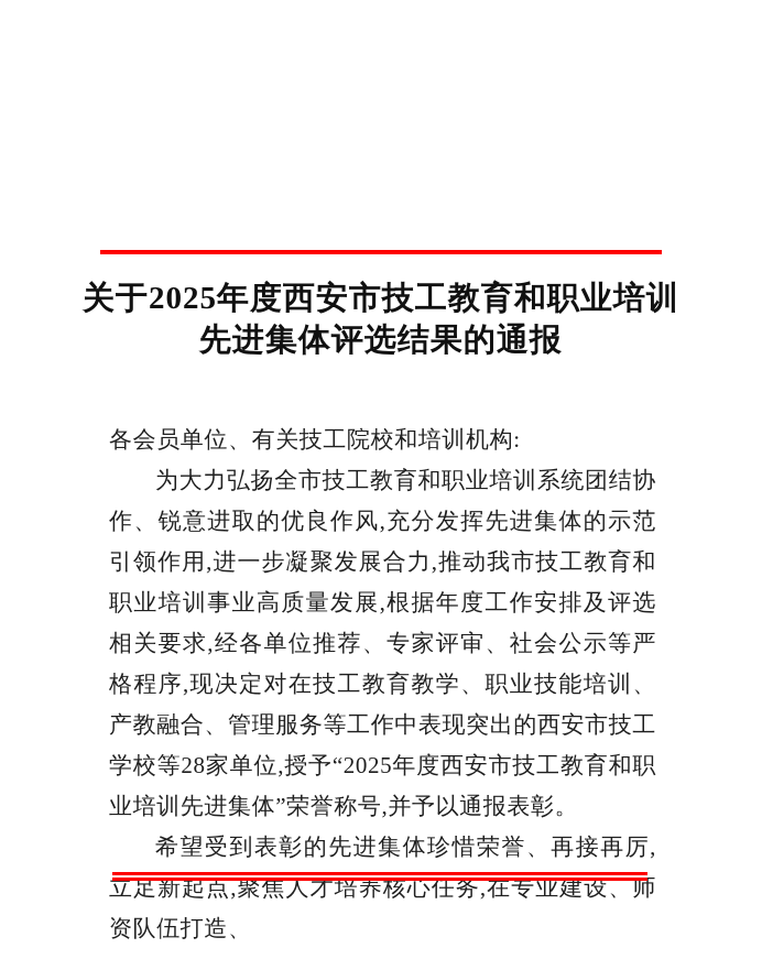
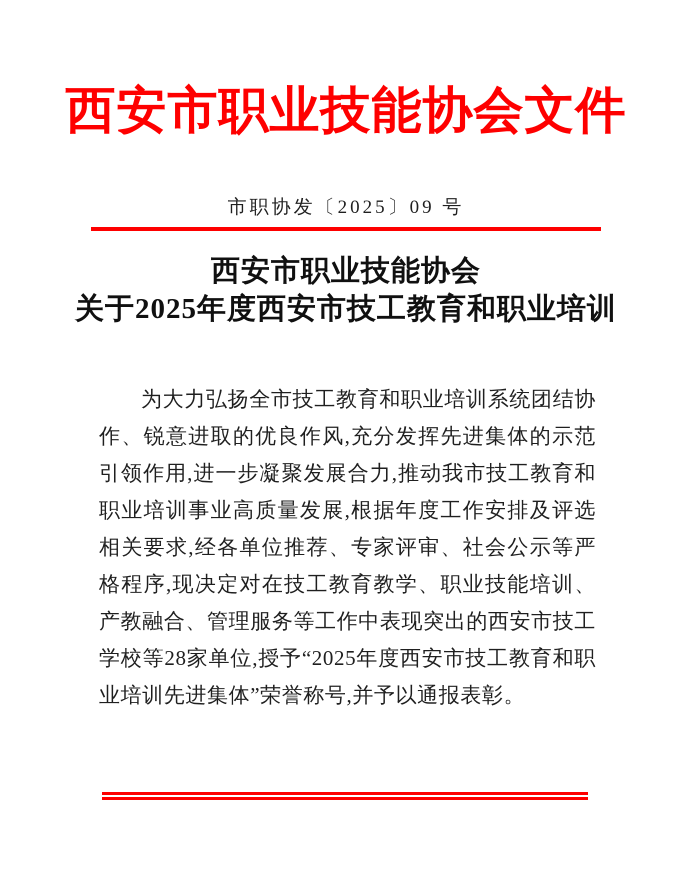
+ 西安市职业技能协会文件
+ 市职协发〔2025〕09 号
+ 西安市职业技能协会
  关于2025年度西安市技工教育和职业培训
- 先进集体评选结果的通报
- 各会员单位、有关技工院校和培训机构:
  为大力弘扬全市技工教育和职业培训系统团结协作、锐意进取的优良作风,充分发挥先进集体的示范引领作用,进一步凝聚发展合力,推动我市技工教育和职业培训事业高质量发展,根据年度工作安排及评选相关要求,经各单位推荐、专家评审、社会公示等严格程序,现决定对在技工教育教学、职业技能培训、产教融合、管理服务等工作中表现突出的西安市技工学校等28家单位,授予“2025年度西安市技工教育和职业培训先进集体”荣誉称号,并予以通报表彰。
- 希望受到表彰的先进集体珍惜荣誉、再接再厉,立足新起点,聚焦人才培养核心任务,在专业建设、师资队伍打造、
